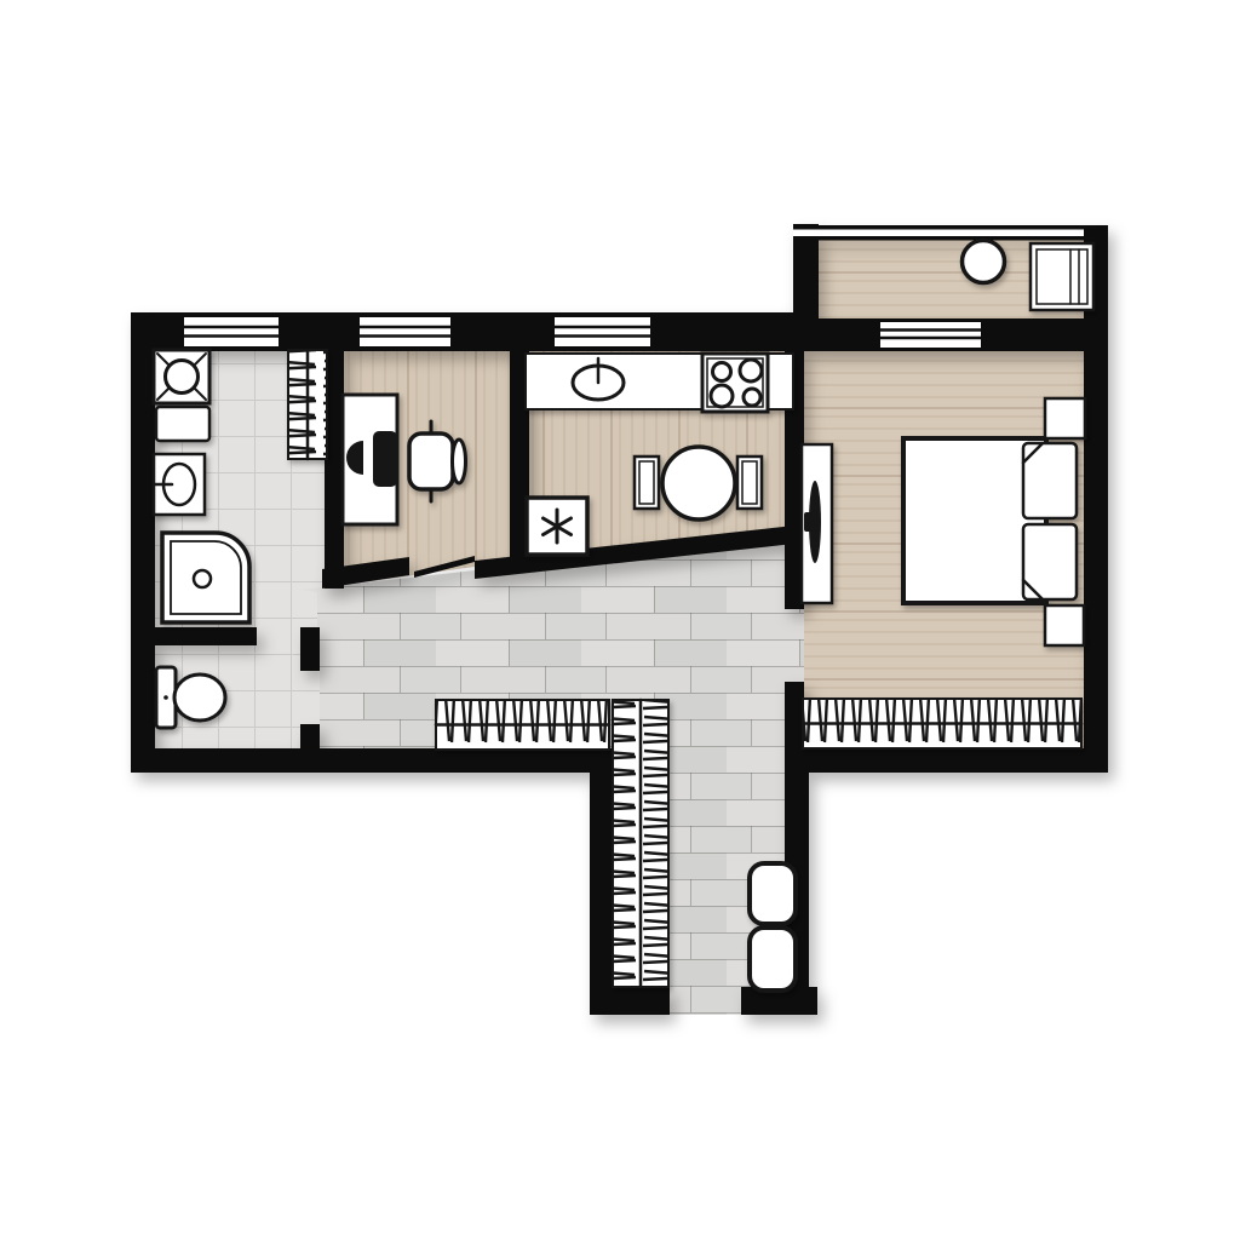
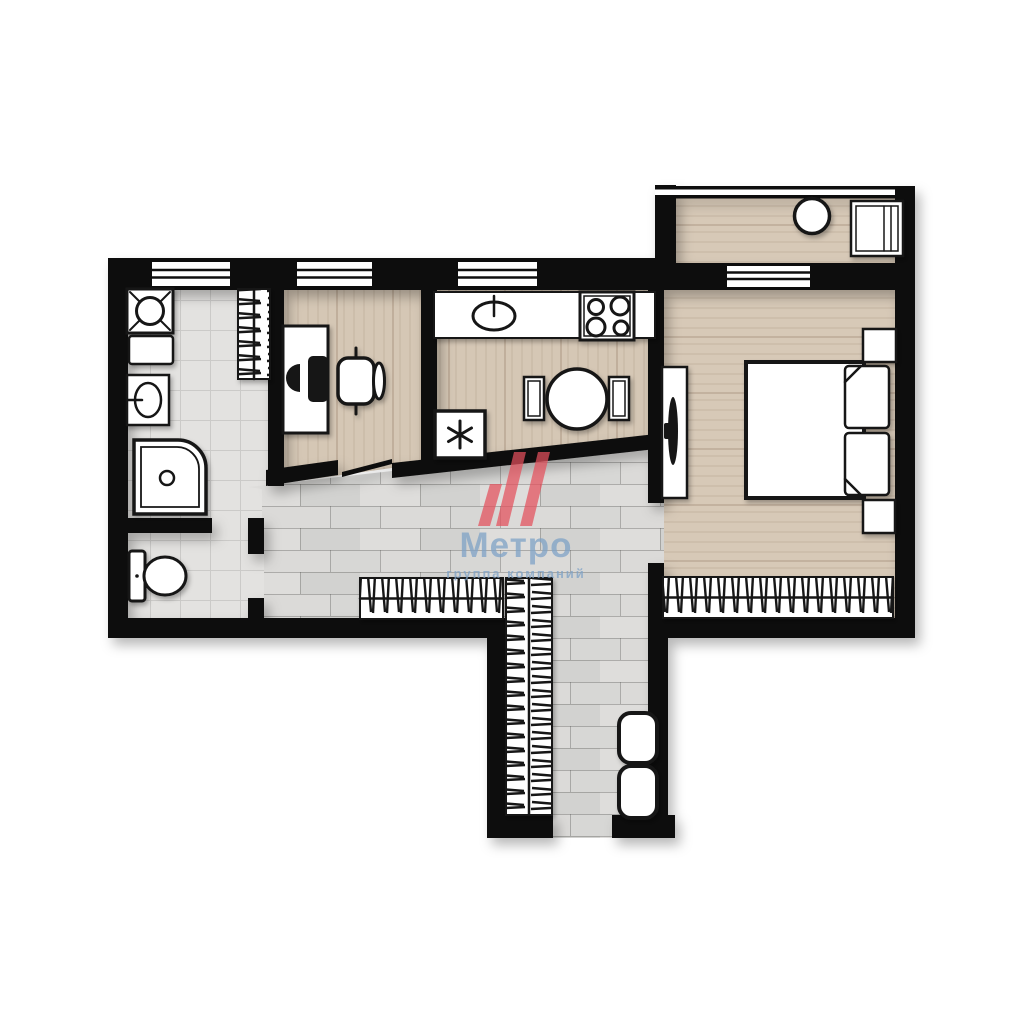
+ Метро
+ группа компаний
